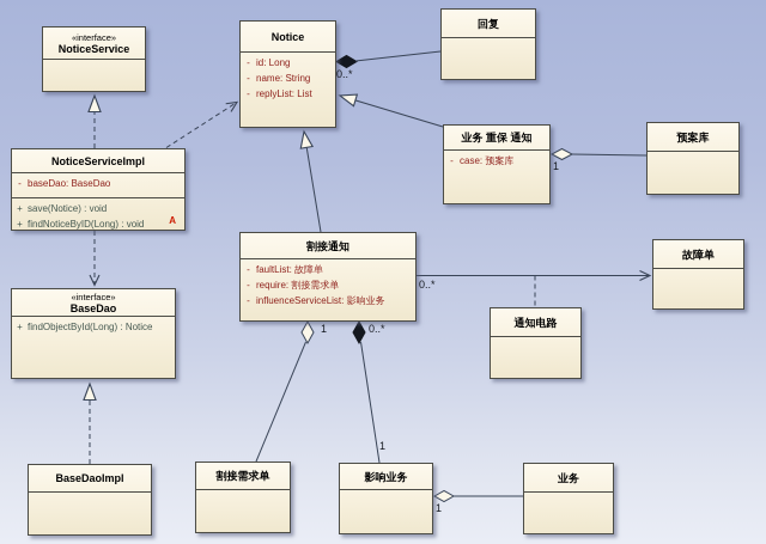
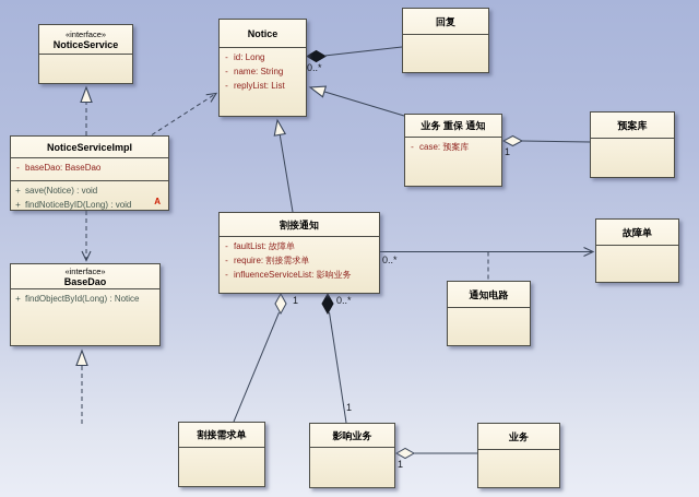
  «interface»
  NoticeService
  Notice
  -
  id: Long
  -
  name: String
  -
  replyList: List
  回复
  NoticeServiceImpl
  -
  baseDao: BaseDao
  +
  save(Notice) : void
  +
  findNoticeByID(Long) : void
  A
  业务 重保 通知
  -
  case: 预案库
  预案库
  割接通知
  -
  faultList: 故障单
  -
  require: 割接需求单
  -
  influenceServiceList: 影响业务
  故障单
  通知电路
  «interface»
  BaseDao
  +
  findObjectById(Long) : Notice
- BaseDaoImpl
  割接需求单
  影响业务
  业务
  0..*
  1
  0..*
  1
  0..*
  1
  1
